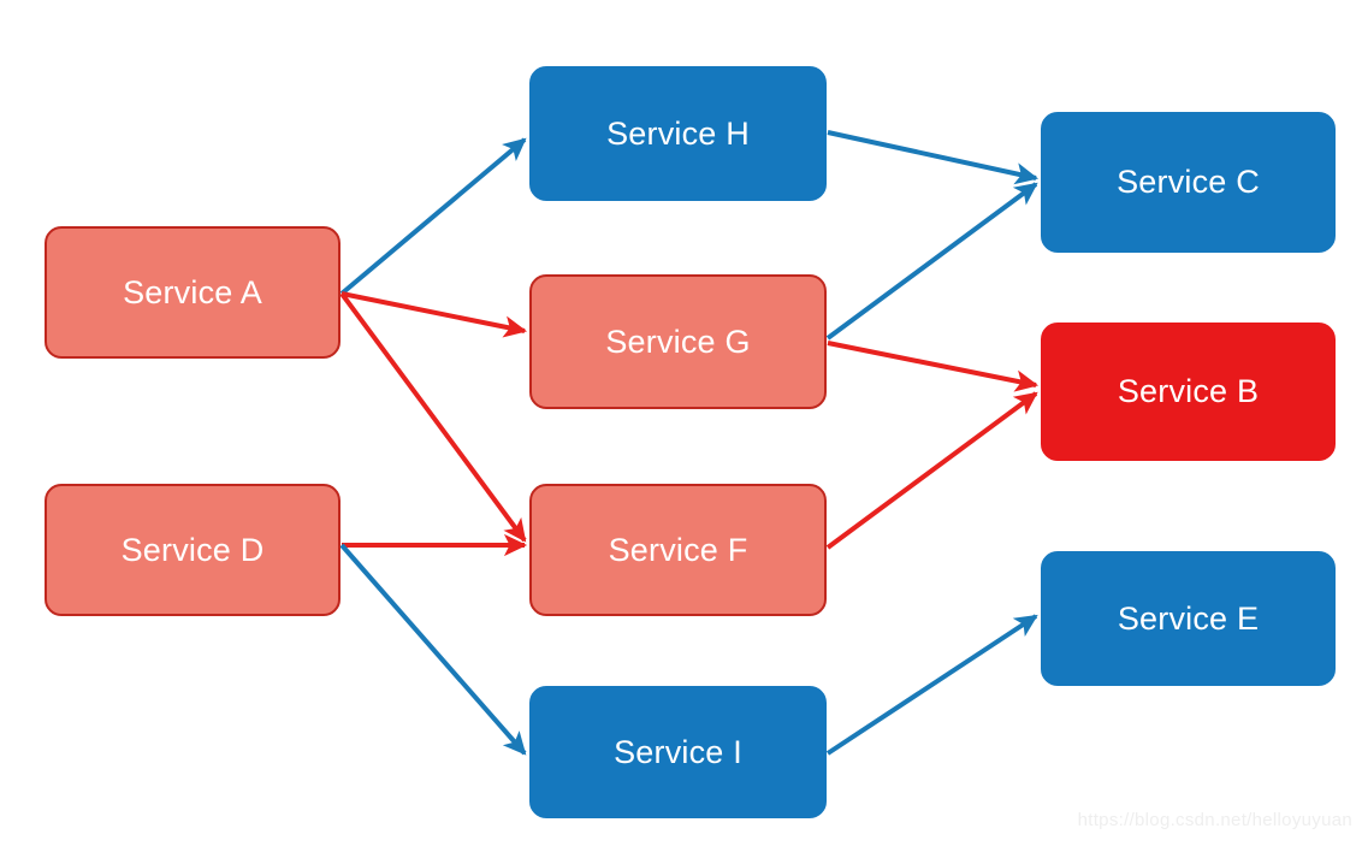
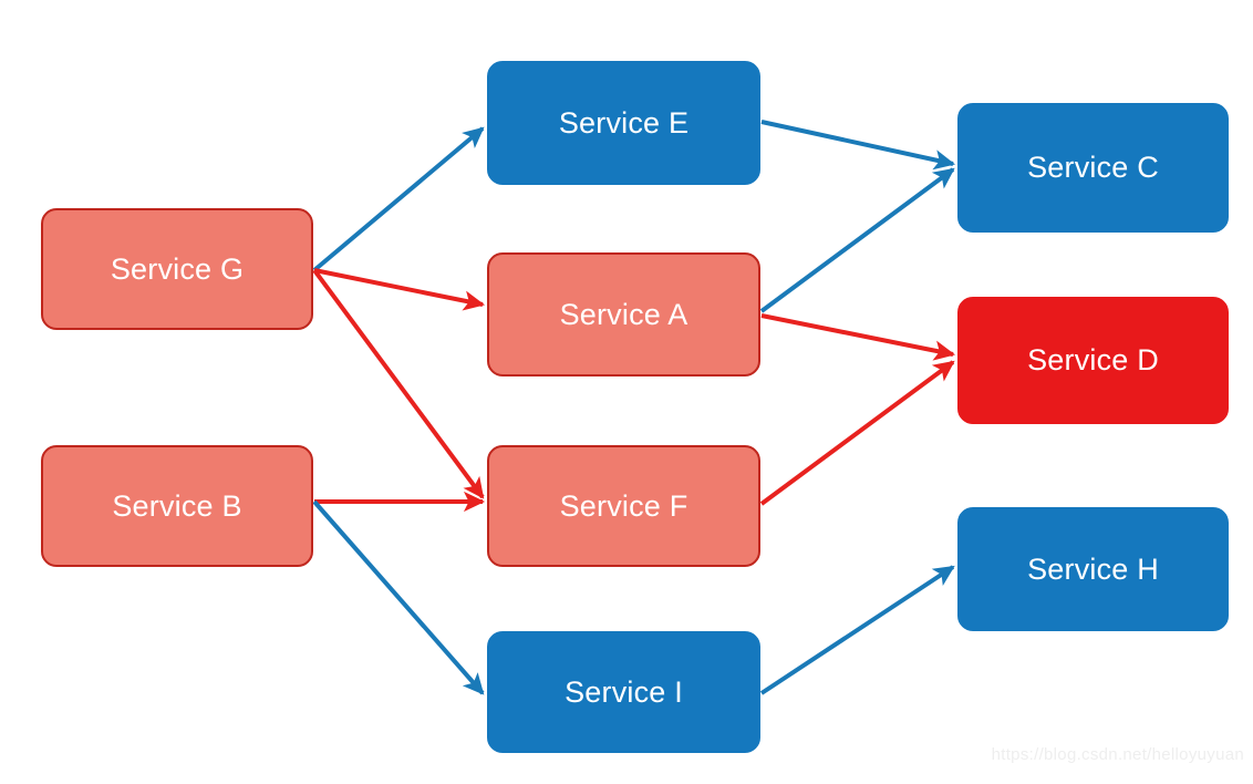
- Service A
+ Service G
- Service D
+ Service B
- Service H
+ Service E
- Service G
+ Service A
  Service F
  Service I
  Service C
- Service B
+ Service D
- Service E
+ Service H
